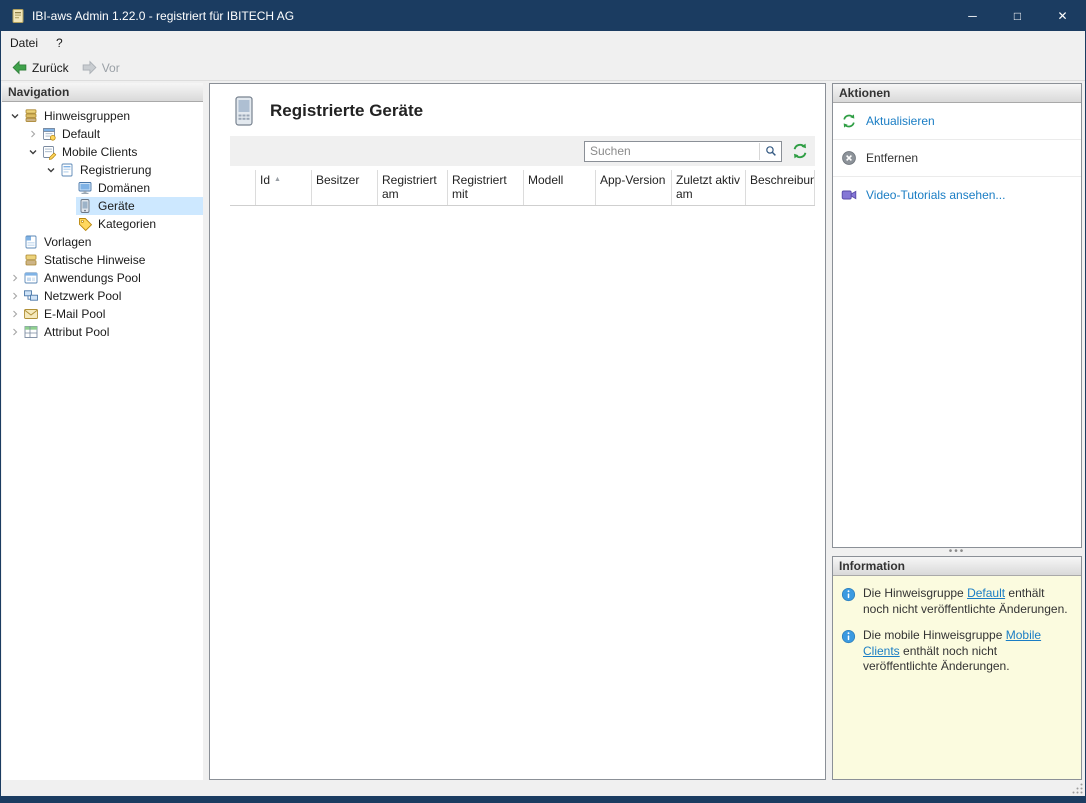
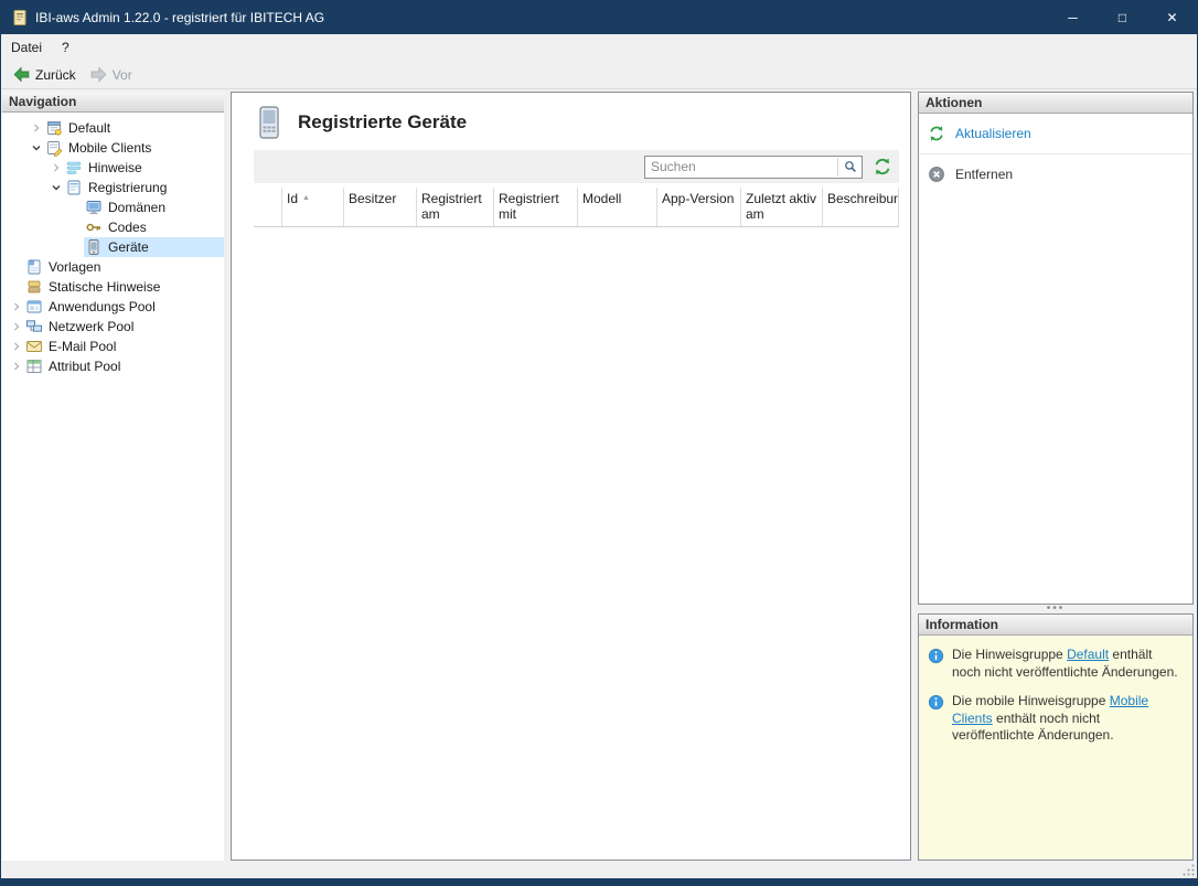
  IBI-aws Admin 1.22.0 - registriert für IBITECH AG
  ─
  □
  ✕
  Datei
  ?
  Zurück
  Vor
  Navigation
- Hinweisgruppen
  Default
  Mobile Clients
+ Hinweise
  Registrierung
  Domänen
+ Codes
  Geräte
- Kategorien
  Vorlagen
  Statische Hinweise
  Anwendungs Pool
  Netzwerk Pool
  E-Mail Pool
  Attribut Pool
  Registrierte Geräte
  Suchen
  Id
  Besitzer
  Registriert am
  Registriert mit
  Modell
  App-Version
  Zuletzt aktiv am
  Beschreibun
  Aktionen
  Aktualisieren
  Entfernen
- Video-Tutorials ansehen...
  •••
  Information
  Die Hinweisgruppe Default enthält noch nicht veröffentlichte Änderungen.
  Die mobile Hinweisgruppe Mobile Clients enthält noch nicht veröffentlichte Änderungen.
